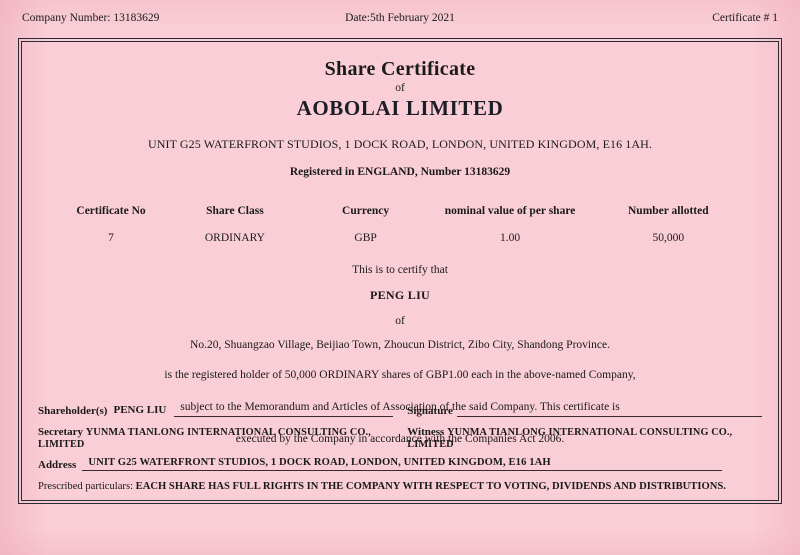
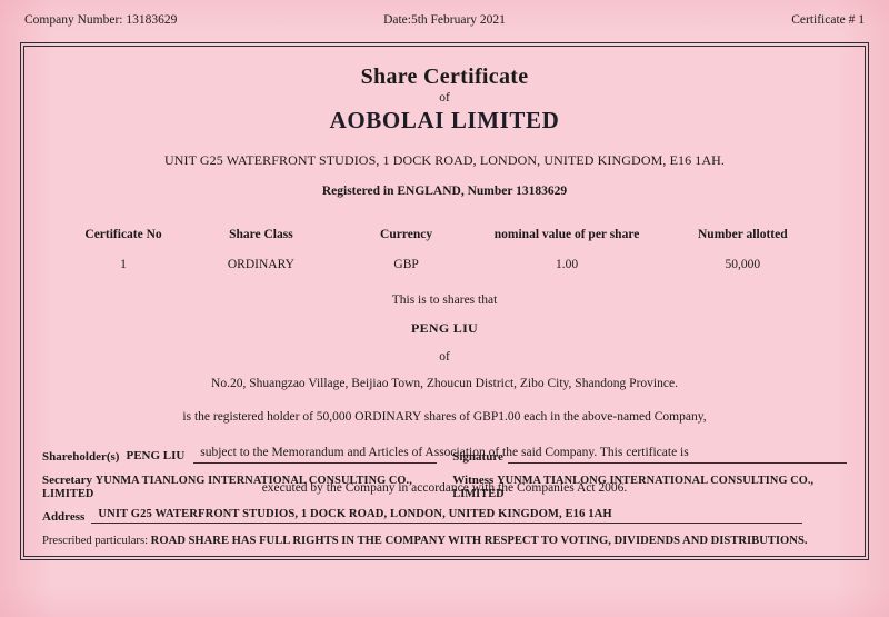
  Company Number: 13183629
  Date:5th February 2021
  Certificate # 1
  Share Certificate
  of
  AOBOLAI LIMITED
  UNIT G25 WATERFRONT STUDIOS, 1 DOCK ROAD, LONDON, UNITED KINGDOM, E16 1AH.
  Registered in ENGLAND, Number 13183629
  Certificate No	Share Class	Currency	nominal value of per share	Number allotted
- 7	ORDINARY	GBP	1.00	50,000
+ 1	ORDINARY	GBP	1.00	50,000
- This is to certify that
+ This is to shares that
  PENG LIU
  of
  No.20, Shuangzao Village, Beijiao Town, Zhoucun District, Zibo City, Shandong Province.
  is the registered holder of 50,000 ORDINARY shares of GBP1.00 each in the above-named Company,
  subject to the Memorandum and Articles of Association of the said Company. This certificate is
  executed by the Company in accordance with the Companies Act 2006.
  Shareholder(s)
  PENG LIU
  Signature
  Secretary YUNMA TIANLONG INTERNATIONAL CONSULTING CO., LIMITED
  Witness YUNMA TIANLONG INTERNATIONAL CONSULTING CO., LIMITED
  Address
  UNIT G25 WATERFRONT STUDIOS, 1 DOCK ROAD, LONDON, UNITED KINGDOM, E16 1AH
- Prescribed particulars: EACH SHARE HAS FULL RIGHTS IN THE COMPANY WITH RESPECT TO VOTING, DIVIDENDS AND DISTRIBUTIONS.
+ Prescribed particulars: ROAD SHARE HAS FULL RIGHTS IN THE COMPANY WITH RESPECT TO VOTING, DIVIDENDS AND DISTRIBUTIONS.
